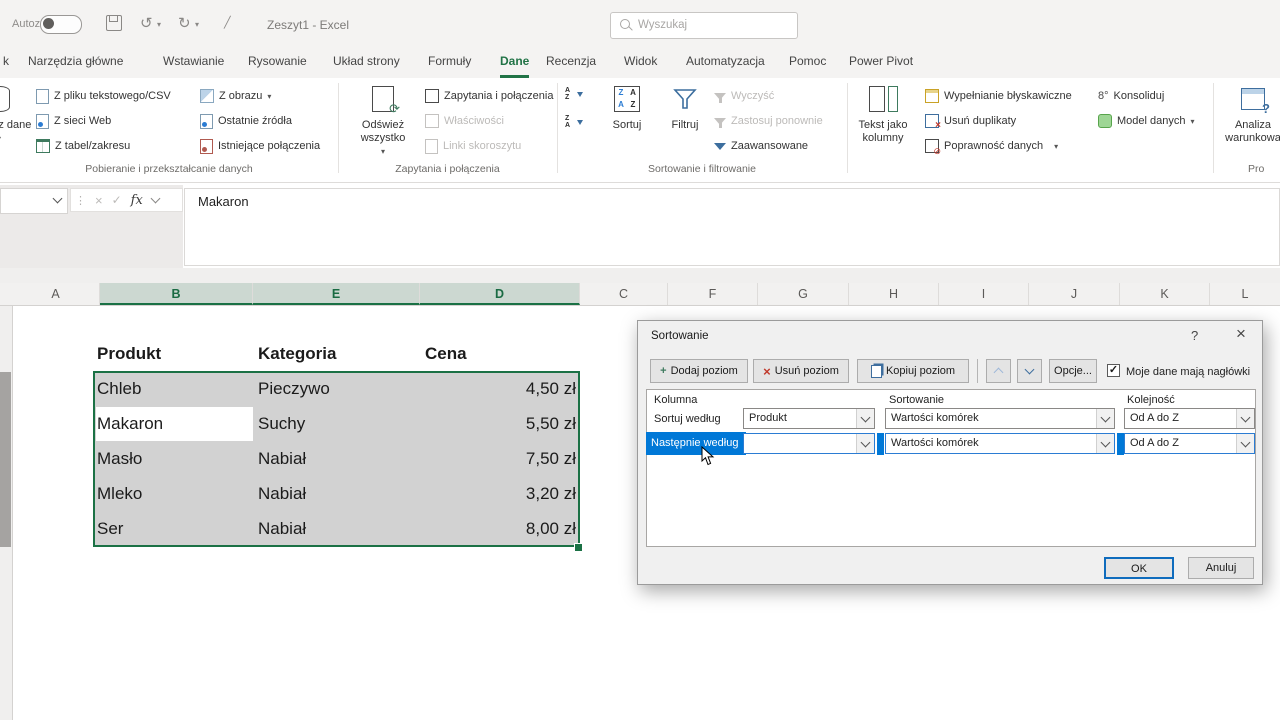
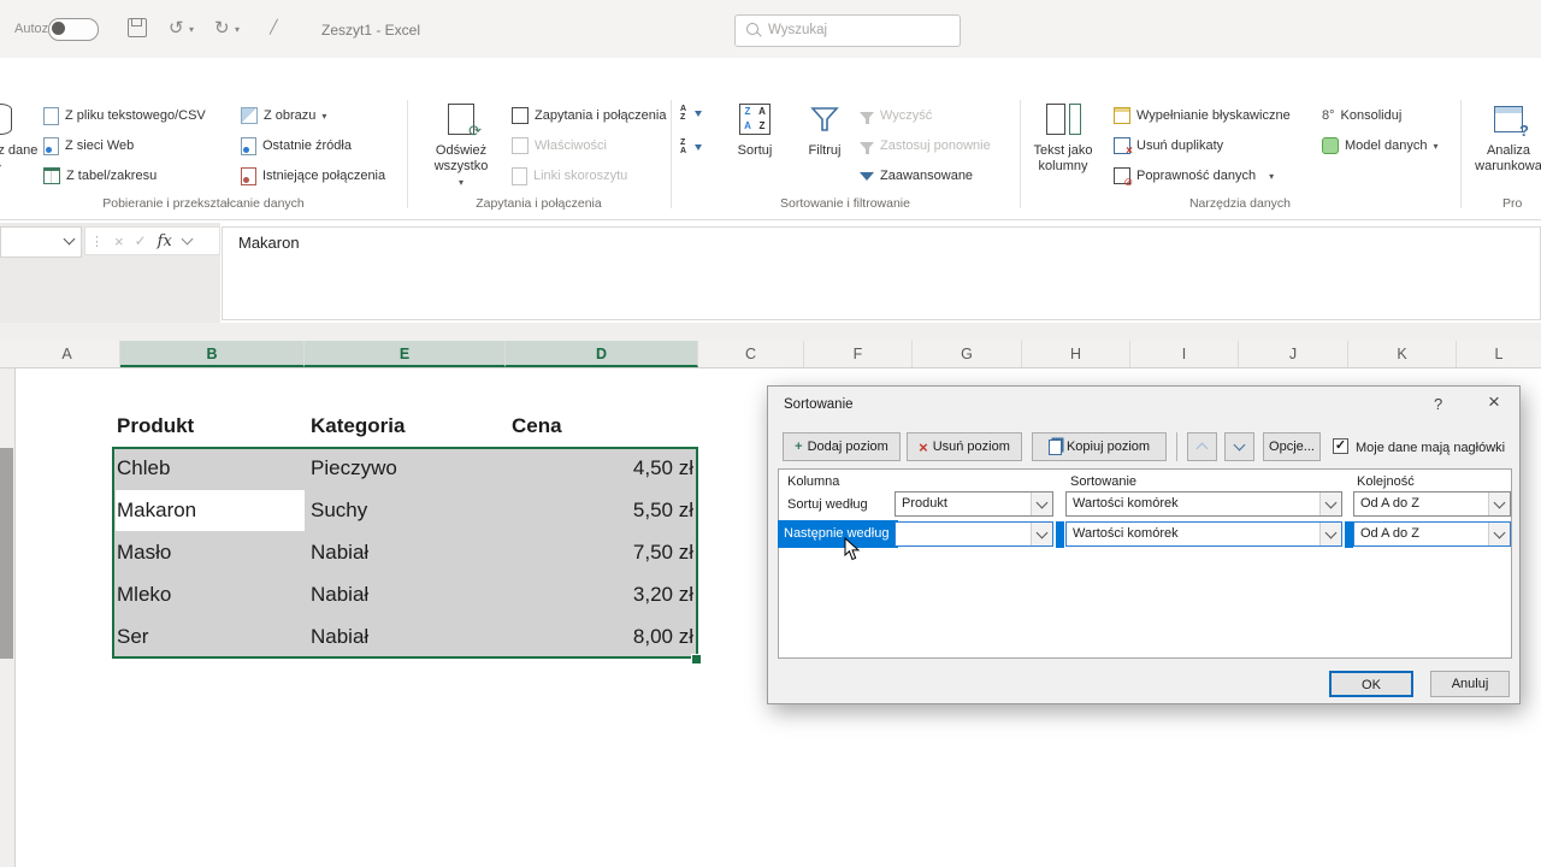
  ↺
  ▾
  ↻
  ▾
  ╱
  Zeszyt1 - Excel
  Wyszukaj
- k
- Narzędzia główne
- Wstawianie
- Rysowanie
- Układ strony
- Formuły
- Dane
- Recenzja
- Widok
- Automatyzacja
- Pomoc
- Power Pivot
  Z pliku tekstowego/CSV
  Z sieci Web
  Z tabel/zakresu
  Z obrazu
  ▾
  Ostatnie źródła
  Istniejące połączenia
  Pobieranie i przekształcanie danych
  ⟳
  Odśwież wszystko
  ▾
  Zapytania i połączenia
  Właściwości
  Linki skoroszytu
  Zapytania i połączenia
  Z
  A
  A
  Z
  Sortuj
  Filtruj
  Wyczyść
  Zastosuj ponownie
  Zaawansowane
  Sortowanie i filtrowanie
  Tekst jako kolumny
  Wypełnianie błyskawiczne
  ×
  Usuń duplikaty
  ⊘
  Poprawność danych
  ▾
  8°
  Konsoliduj
  Model danych
  ▾
+ Narzędzia danych
  ?
  Analiza warunkowa
  Pro
  ⋮
  ×
  ✓
  fx
  Makaron
  A
  B
  E
  D
  C
  F
  G
  H
  I
  J
  K
  L
  Produkt
  Kategoria
  Cena
  Chleb
  Pieczywo
  4,50 zł
  Makaron
  Suchy
  5,50 zł
  Masło
  Nabiał
  7,50 zł
  Mleko
  Nabiał
  3,20 zł
  Ser
  Nabiał
  8,00 zł
  Sortowanie
  ?
  ×
  +
  Dodaj poziom
  ×
  Usuń poziom
  Kopiuj poziom
  Opcje...
  ✓
  Moje dane mają nagłówki
  Kolumna
  Sortowanie
  Kolejność
  Sortuj według
  Produkt
  Wartości komórek
  Od A do Z
  Następnie według
  Wartości komórek
  Od A do Z
  OK
  Anuluj
